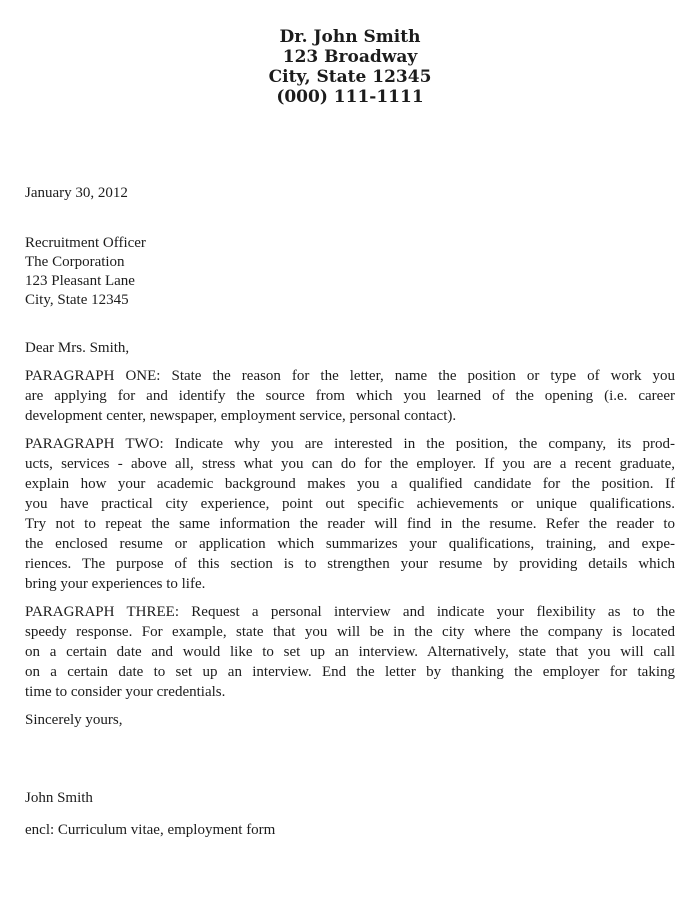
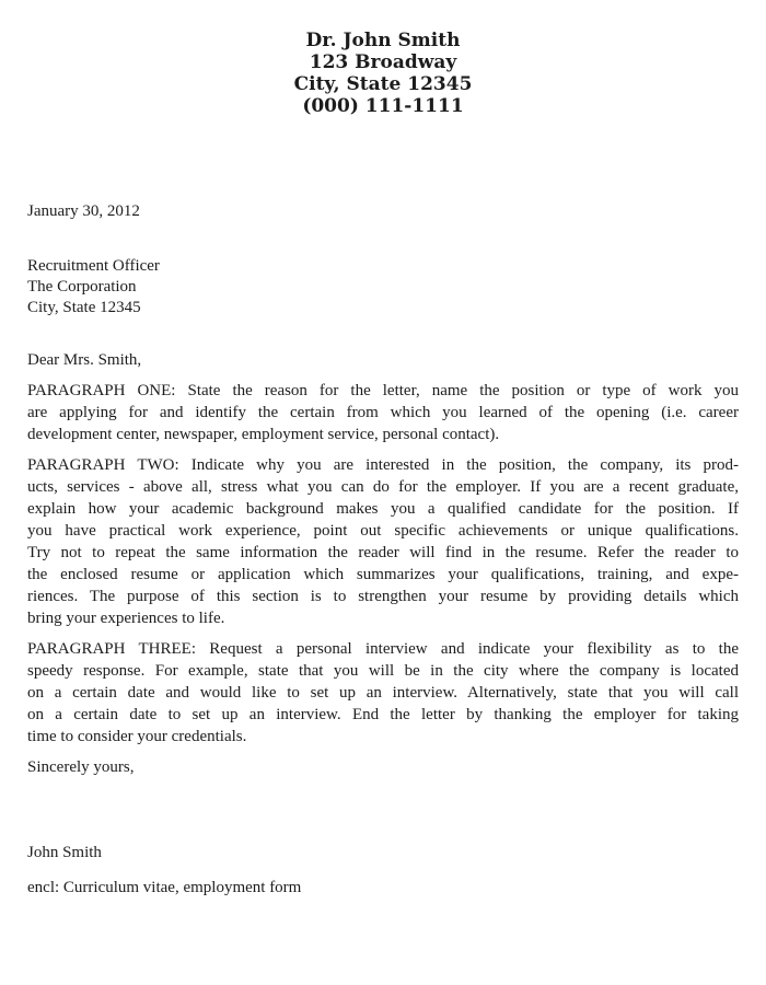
  Dr. John Smith
  123 Broadway
  City, State 12345
  (000) 111-1111
  January 30, 2012
  Recruitment Officer
  The Corporation
- 123 Pleasant Lane
  City, State 12345
  Dear Mrs. Smith,
  PARAGRAPH ONE: State the reason for the letter, name the position or type of work you
- are applying for and identify the source from which you learned of the opening (i.e. career
+ are applying for and identify the certain from which you learned of the opening (i.e. career
  development center, newspaper, employment service, personal contact).
  PARAGRAPH TWO: Indicate why you are interested in the position, the company, its prod-
  ucts, services - above all, stress what you can do for the employer. If you are a recent graduate,
  explain how your academic background makes you a qualified candidate for the position. If
- you have practical city experience, point out specific achievements or unique qualifications.
+ you have practical work experience, point out specific achievements or unique qualifications.
  Try not to repeat the same information the reader will find in the resume. Refer the reader to
  the enclosed resume or application which summarizes your qualifications, training, and expe-
  riences. The purpose of this section is to strengthen your resume by providing details which
  bring your experiences to life.
  PARAGRAPH THREE: Request a personal interview and indicate your flexibility as to the
  speedy response. For example, state that you will be in the city where the company is located
  on a certain date and would like to set up an interview. Alternatively, state that you will call
  on a certain date to set up an interview. End the letter by thanking the employer for taking
  time to consider your credentials.
  Sincerely yours,
  John Smith
  encl: Curriculum vitae, employment form
